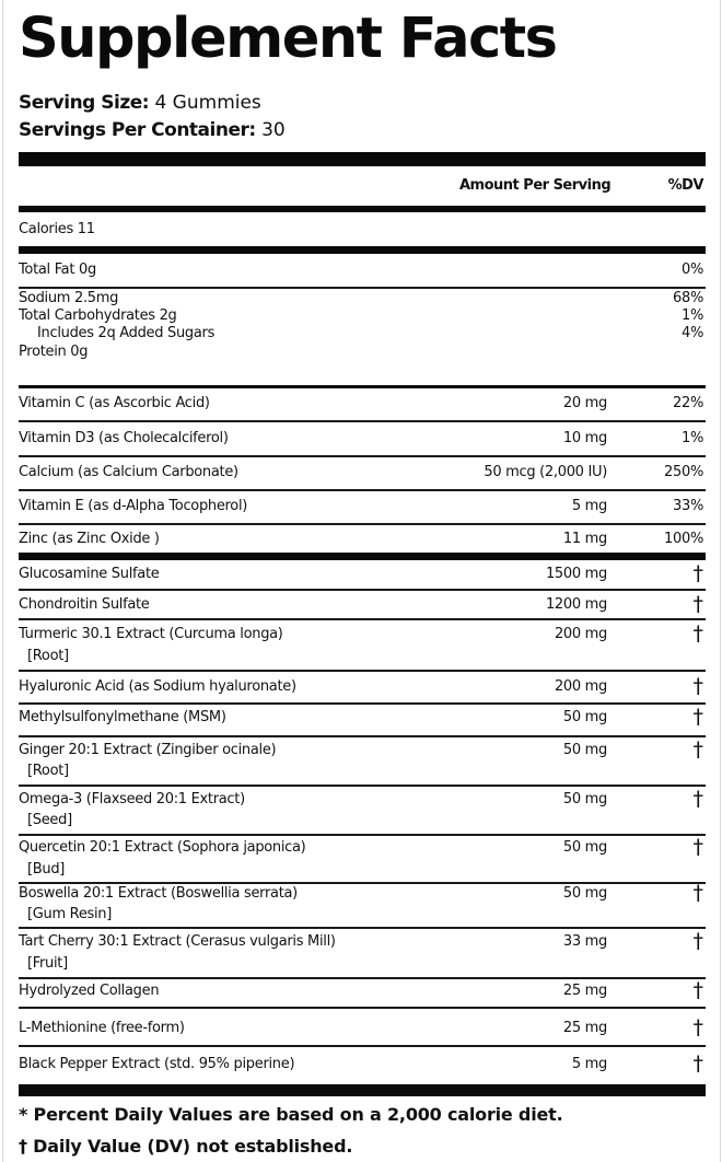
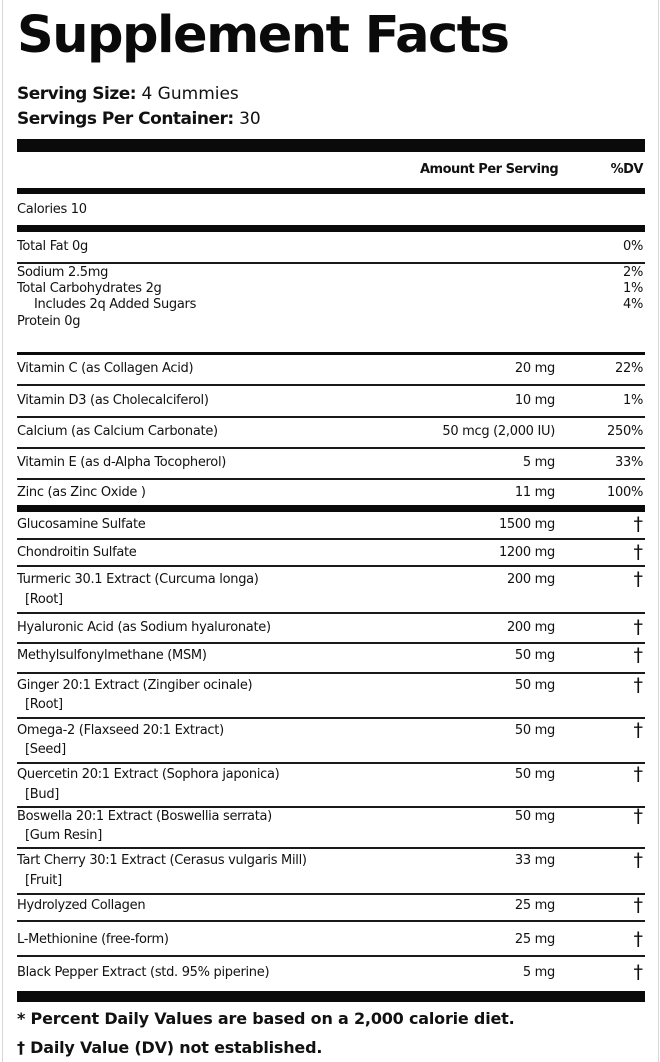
  Supplement Facts
  Serving Size: 4 Gummies
  Servings Per Container: 30
  Amount Per Serving
  %DV
- Calories 11
+ Calories 10
  Total Fat 0g
  0%
  Sodium 2.5mg
- 68%
+ 2%
  Total Carbohydrates 2g
  1%
  Includes 2q Added Sugars
  4%
  Protein 0g
- Vitamin C (as Ascorbic Acid)
+ Vitamin C (as Collagen Acid)
  20 mg
  22%
  Vitamin D3 (as Cholecalciferol)
  10 mg
  1%
  Calcium (as Calcium Carbonate)
  50 mcg (2,000 IU)
  250%
  Vitamin E (as d-Alpha Tocopherol)
  5 mg
  33%
  Zinc (as Zinc Oxide )
  11 mg
  100%
  Glucosamine Sulfate
  1500 mg
  †
  Chondroitin Sulfate
  1200 mg
  †
  Turmeric 30.1 Extract (Curcuma longa)
  [Root]
  200 mg
  †
  Hyaluronic Acid (as Sodium hyaluronate)
  200 mg
  †
  Methylsulfonylmethane (MSM)
  50 mg
  †
  Ginger 20:1 Extract (Zingiber ocinale)
  [Root]
  50 mg
  †
- Omega-3 (Flaxseed 20:1 Extract)
+ Omega-2 (Flaxseed 20:1 Extract)
  [Seed]
  50 mg
  †
  Quercetin 20:1 Extract (Sophora japonica)
  [Bud]
  50 mg
  †
  Boswella 20:1 Extract (Boswellia serrata)
  [Gum Resin]
  50 mg
  †
  Tart Cherry 30:1 Extract (Cerasus vulgaris Mill)
  [Fruit]
  33 mg
  †
  Hydrolyzed Collagen
  25 mg
  †
  L-Methionine (free-form)
  25 mg
  †
  Black Pepper Extract (std. 95% piperine)
  5 mg
  †
  * Percent Daily Values are based on a 2,000 calorie diet.
  † Daily Value (DV) not established.
